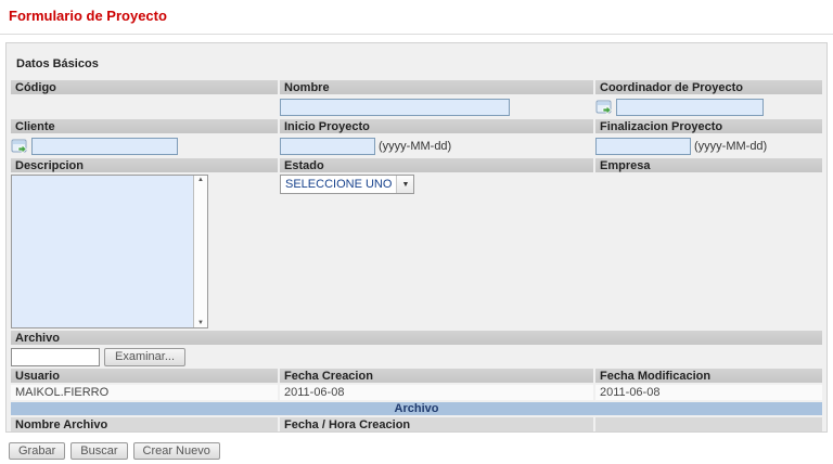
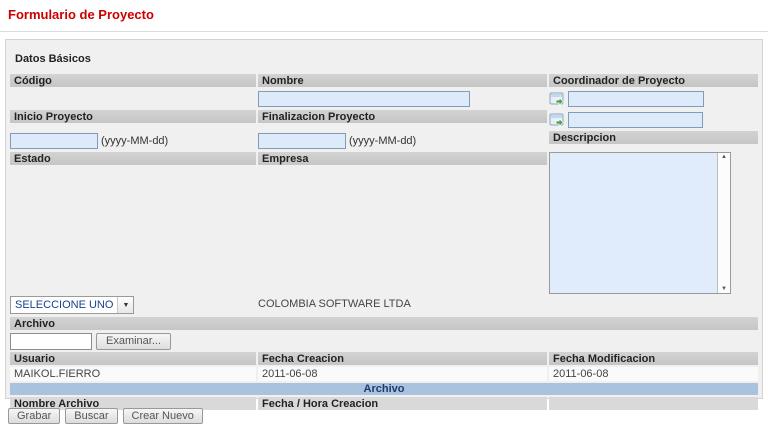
  Formulario de Proyecto
  Datos Básicos
  Código
  Nombre
  Coordinador de Proyecto
- Cliente
  Inicio Proyecto
  Finalizacion Proyecto
  (yyyy-MM-dd)
  (yyyy-MM-dd)
  Descripcion
  Estado
  Empresa
  SELECCIONE UNO
+ COLOMBIA SOFTWARE LTDA
  Archivo
  Examinar...
  Usuario
  Fecha Creacion
  Fecha Modificacion
  MAIKOL.FIERRO
  2011-06-08
  2011-06-08
  Archivo
  Nombre Archivo
  Fecha / Hora Creacion
  Grabar
  Buscar
  Crear Nuevo
